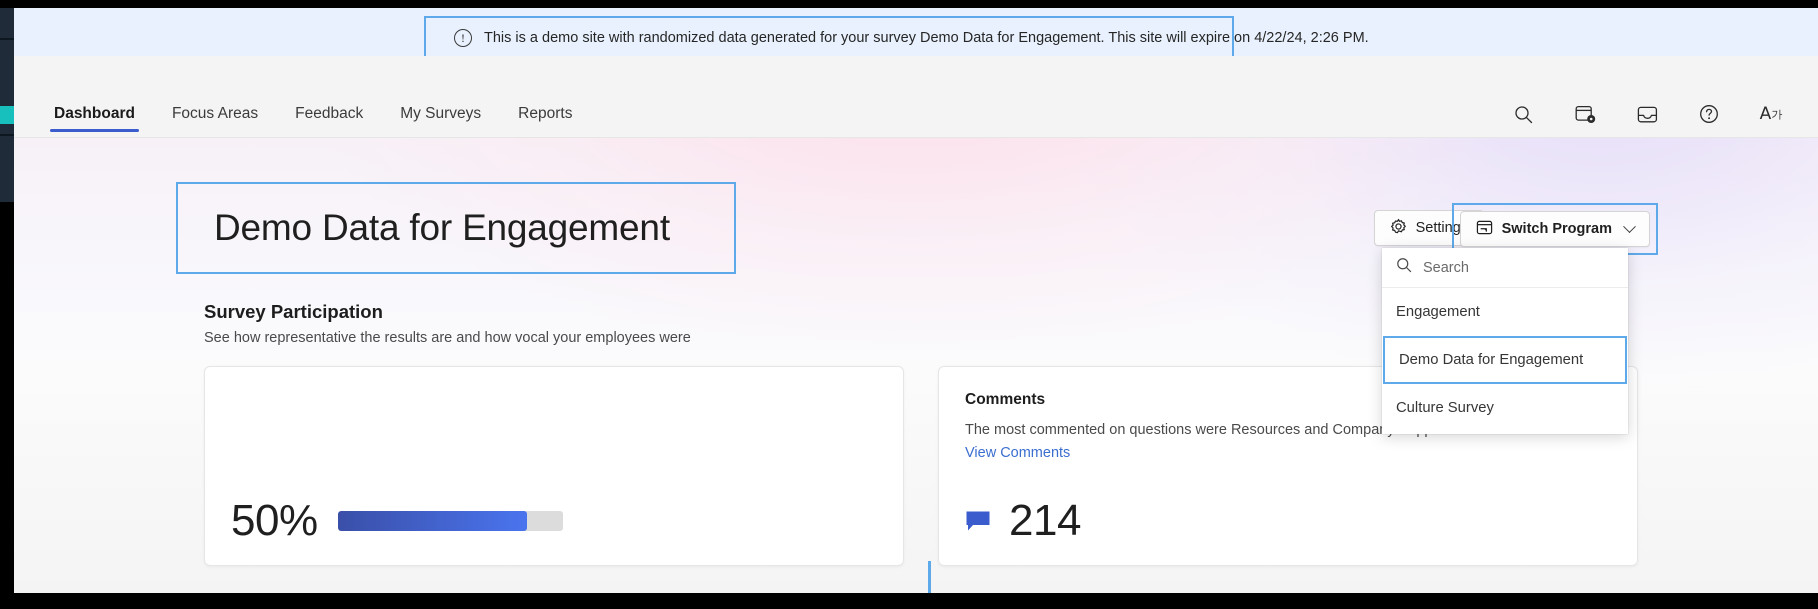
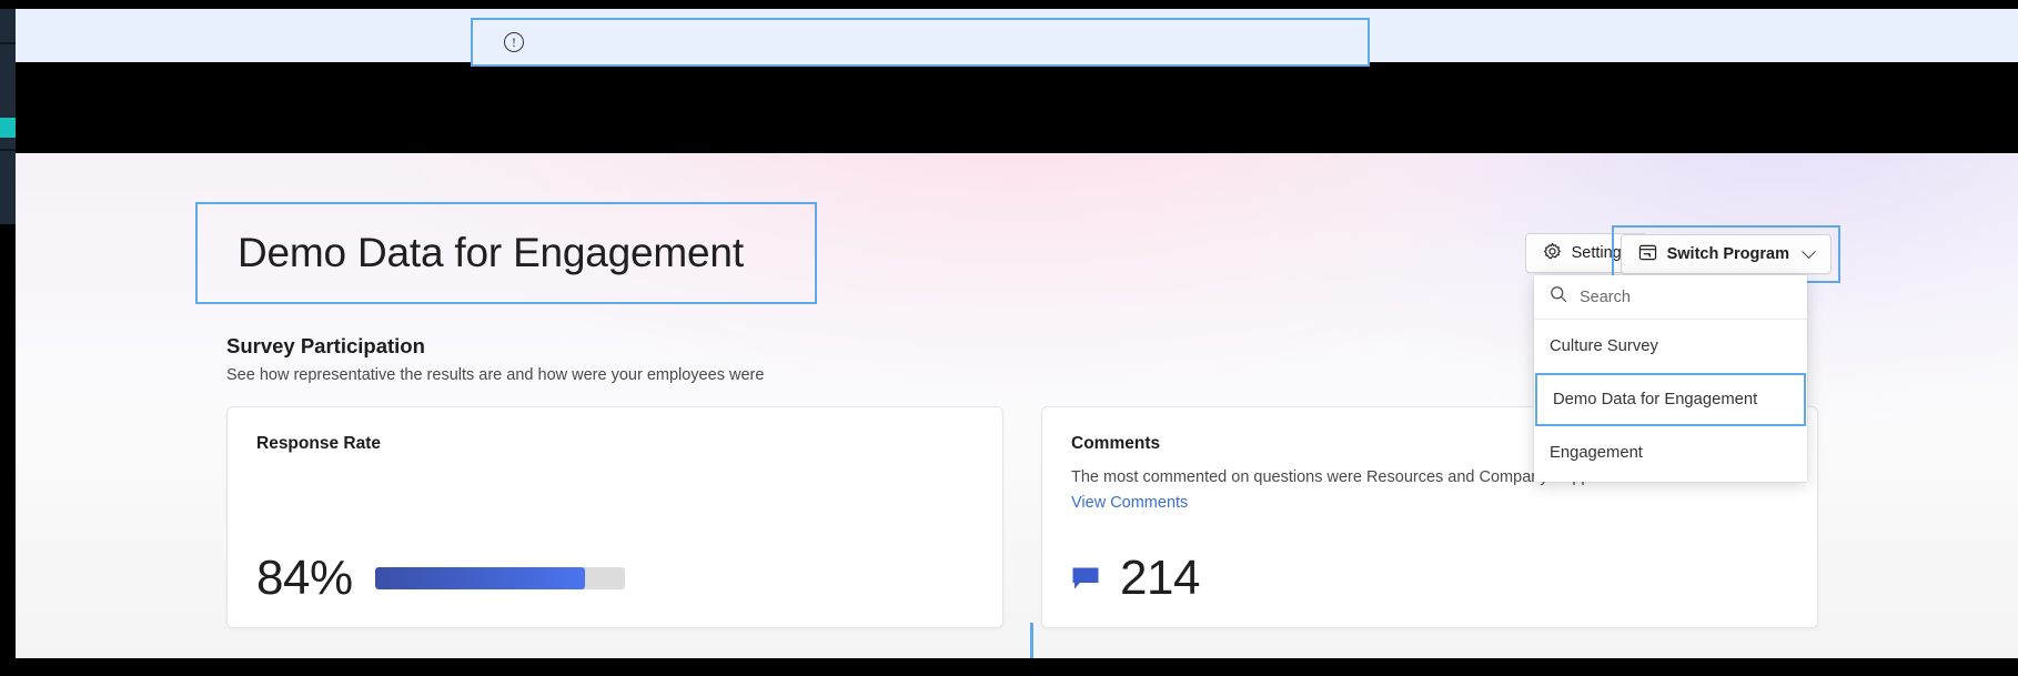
  !
- This is a demo site with randomized data generated for your survey Demo Data for Engagement. This site will expire on 4/22/24, 2:26 PM.
- Dashboard
- Focus Areas
- Feedback
- My Surveys
- Reports
- A
- 가
  Demo Data for Engagement
  Setting
  Switch Program
  Search
- Engagement
+ Culture Survey
  Demo Data for Engagement
- Culture Survey
+ Engagement
  Survey Participation
- See how representative the results are and how vocal your employees were
+ See how representative the results are and how were your employees were
+ Response Rate
- 50%
+ 84%
  Comments
  The most commented on questions were Resources and Compa
  View Comments
  214
